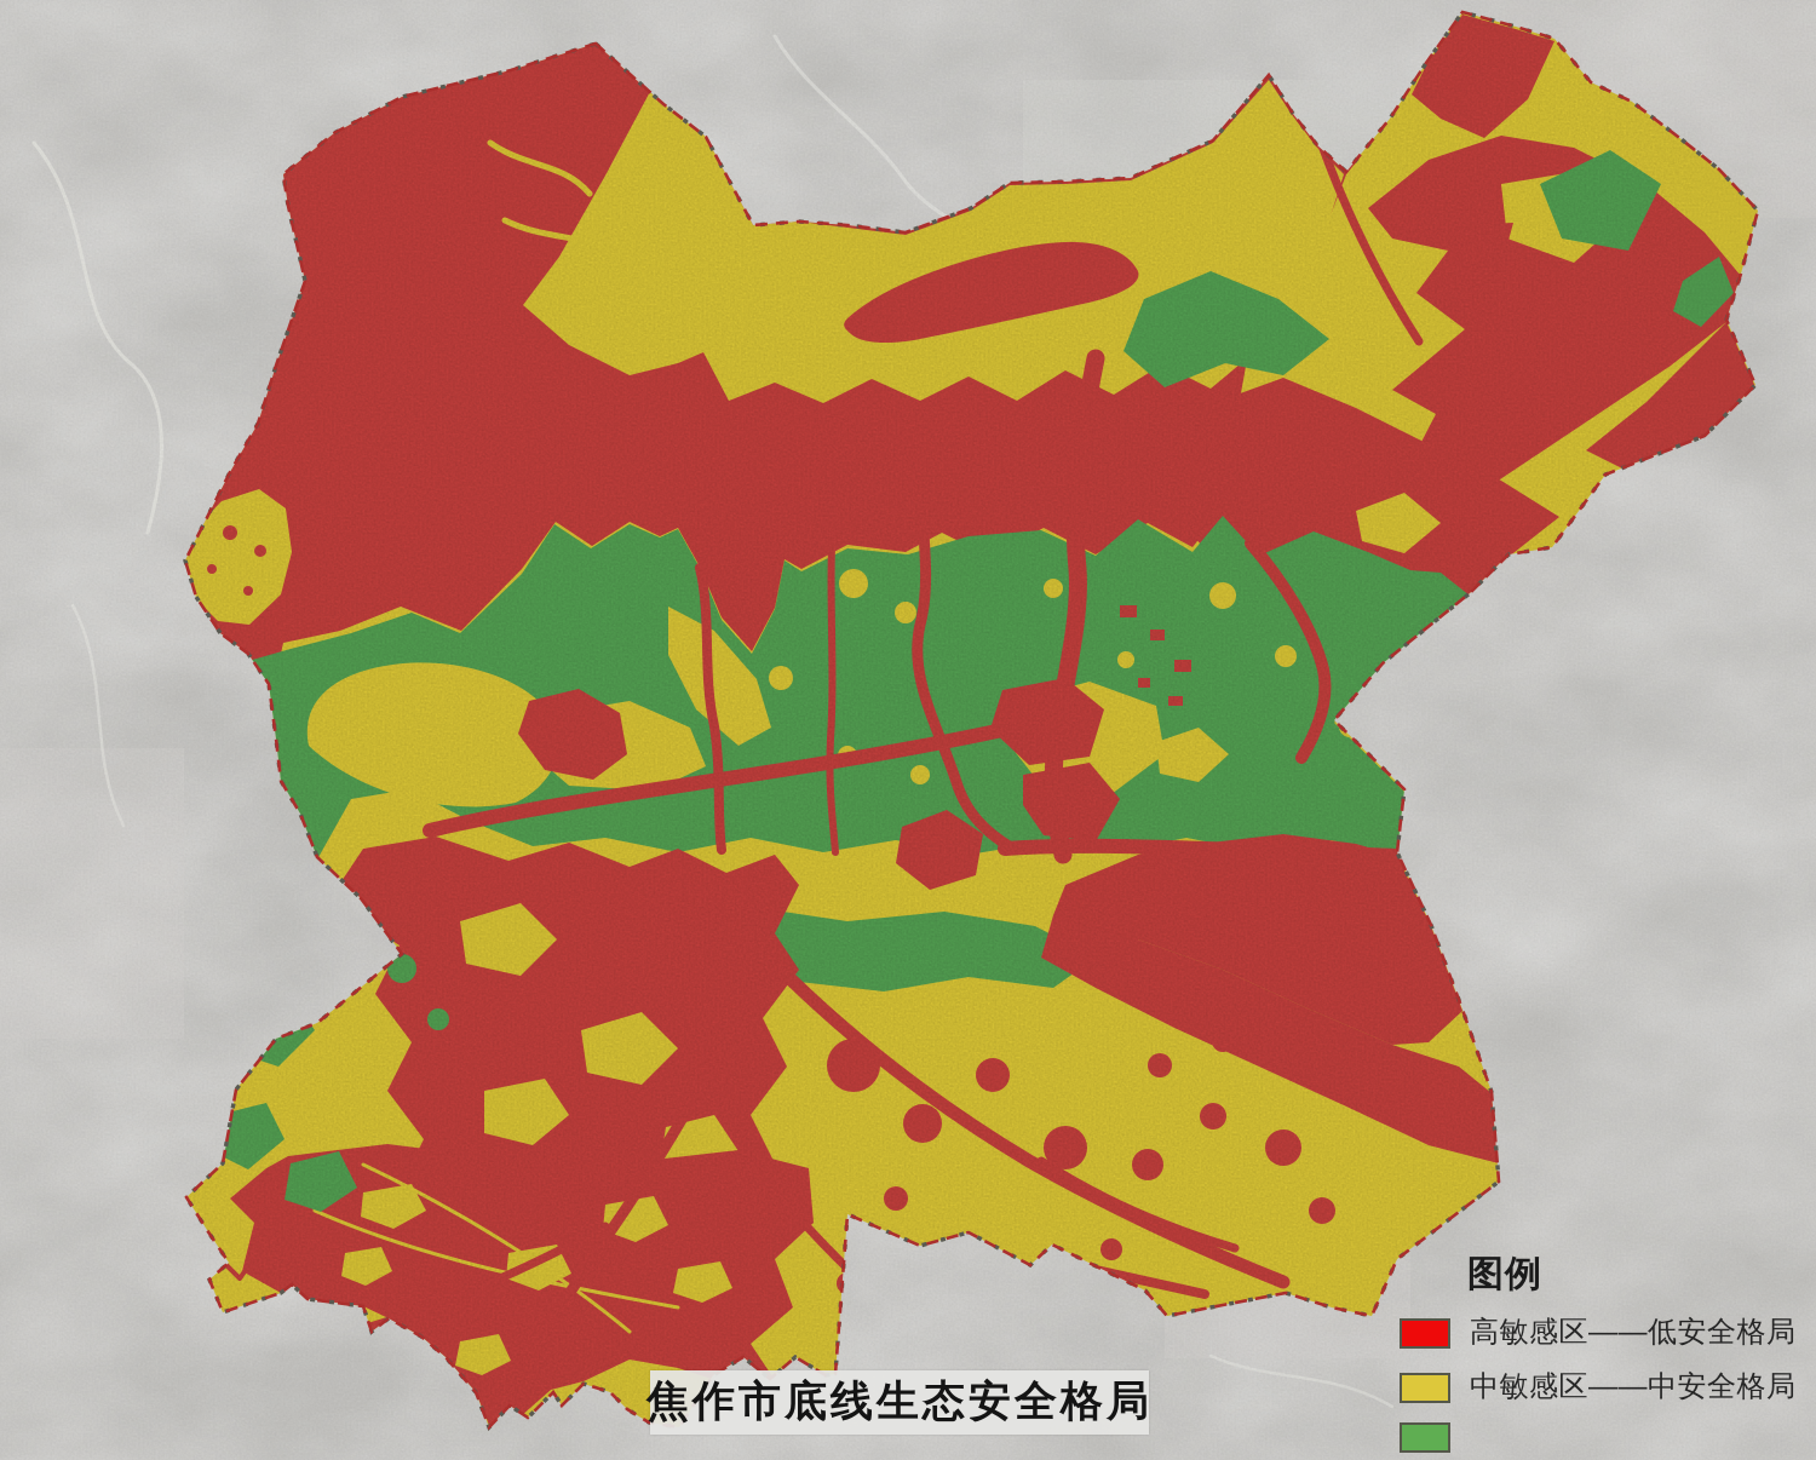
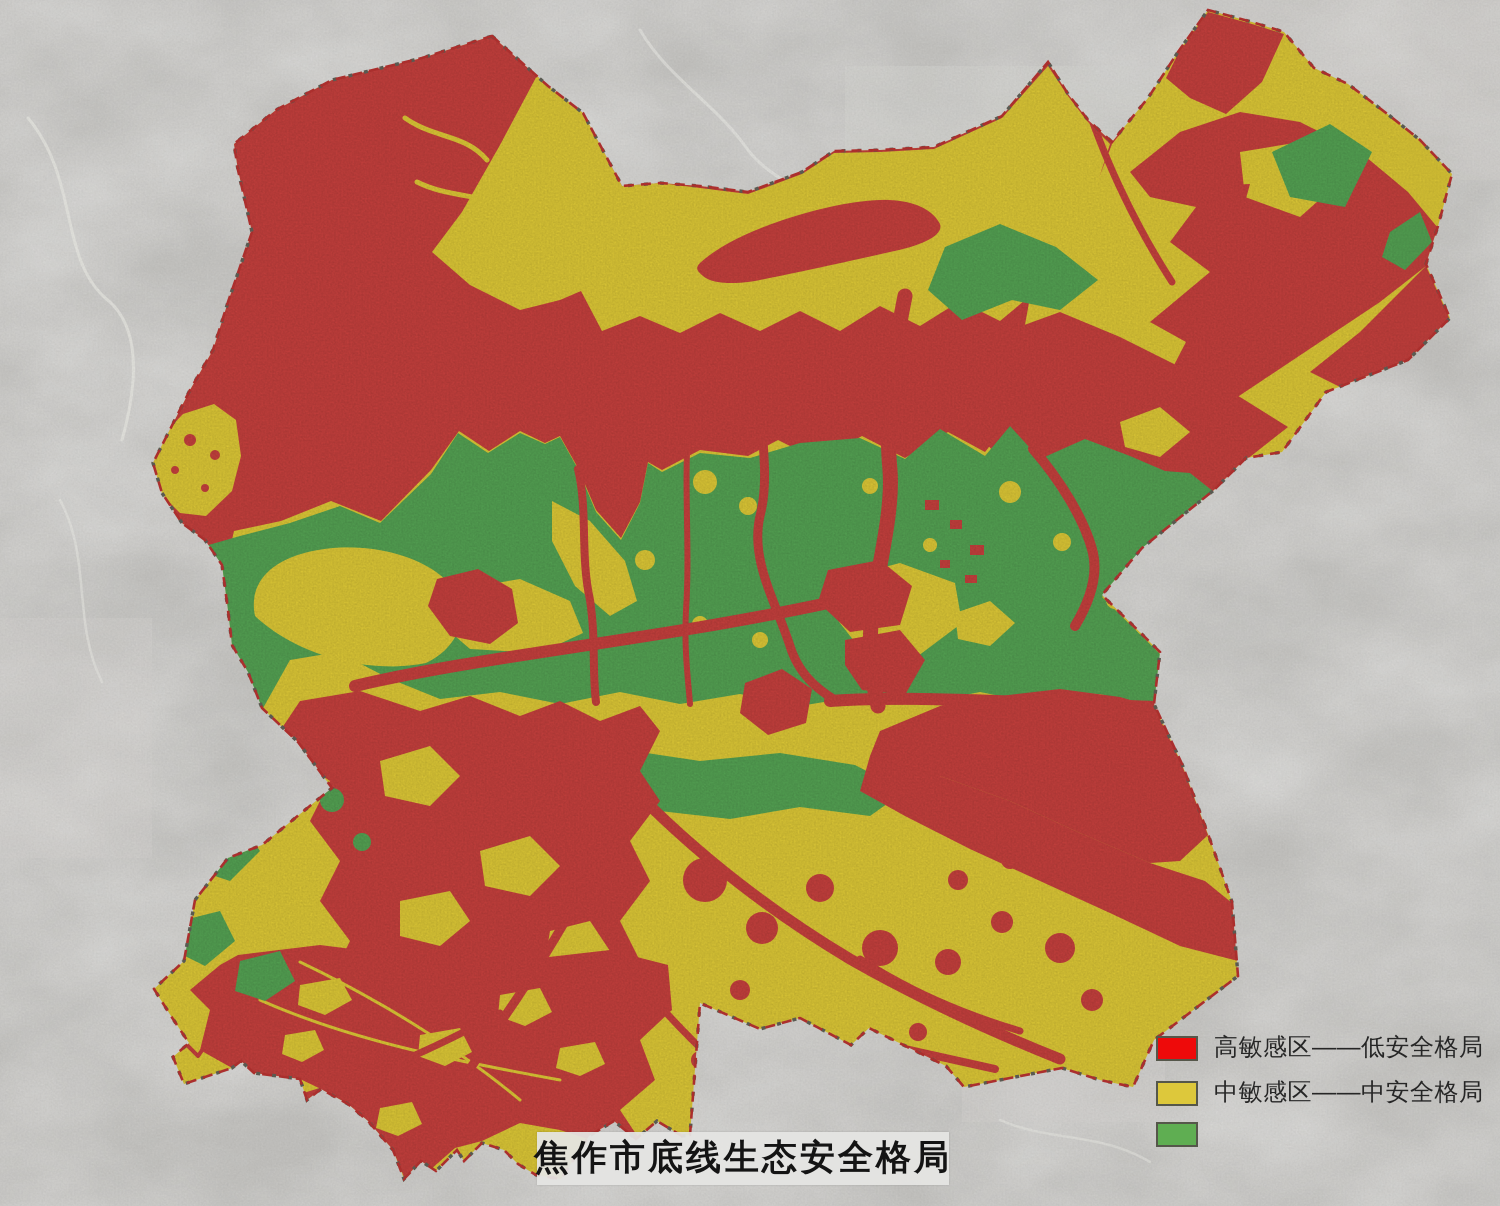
  焦作市底线生态安全格局
- 图例
  高敏感区——低安全格局
  中敏感区——中安全格局
